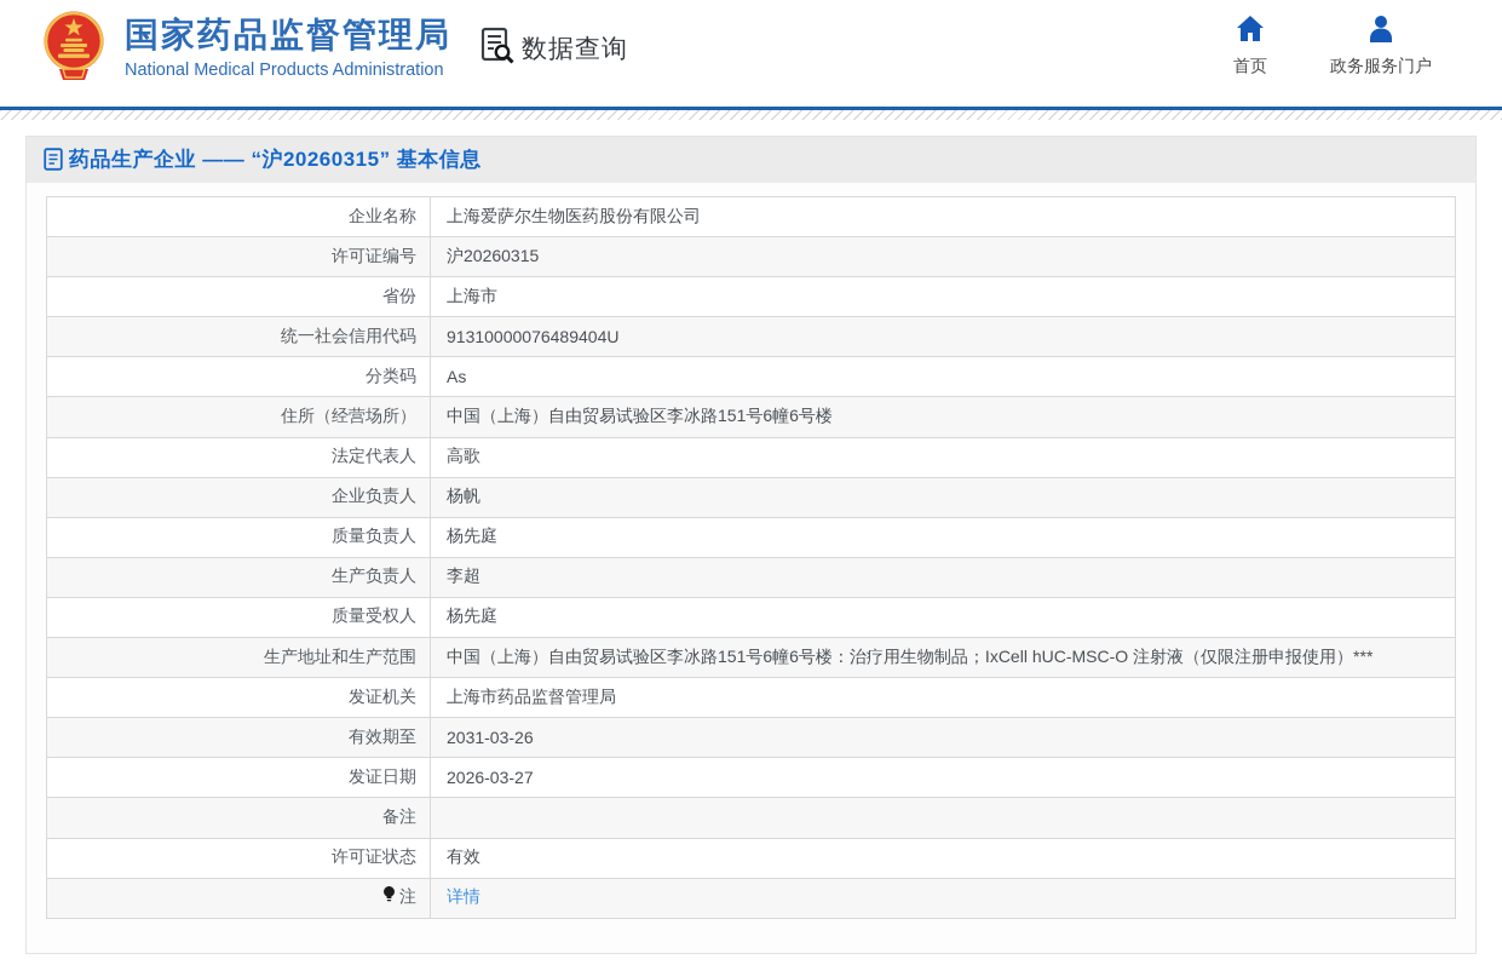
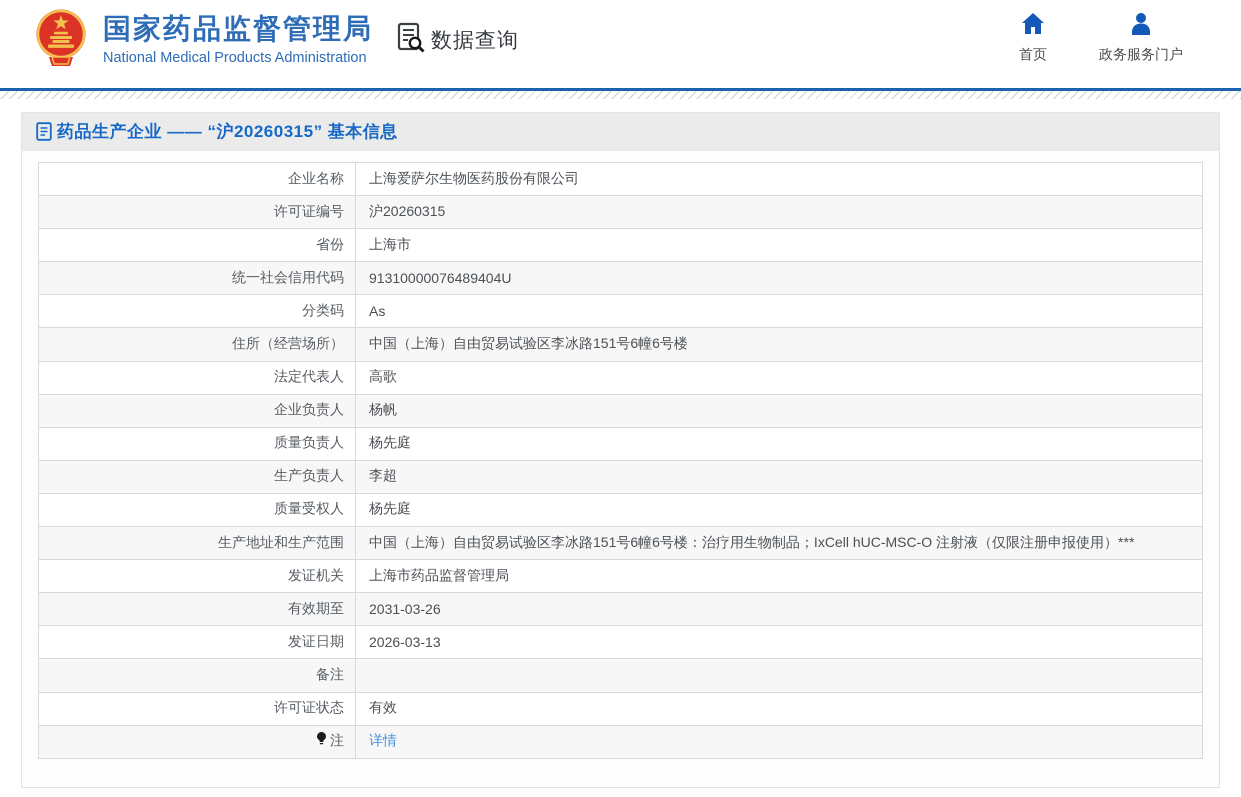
  国家药品监督管理局
  National Medical Products Administration
  数据查询
  首页
  政务服务门户
  药品生产企业 —— “沪20260315” 基本信息
  企业名称	上海爱萨尔生物医药股份有限公司
  许可证编号	沪20260315
  省份	上海市
  统一社会信用代码	91310000076489404U
  分类码	As
  住所（经营场所）	中国（上海）自由贸易试验区李冰路151号6幢6号楼
  法定代表人	高歌
  企业负责人	杨帆
  质量负责人	杨先庭
  生产负责人	李超
  质量受权人	杨先庭
  生产地址和生产范围	中国（上海）自由贸易试验区李冰路151号6幢6号楼：治疗用生物制品；IxCell hUC-MSC-O 注射液（仅限注册申报使用）***
  发证机关	上海市药品监督管理局
  有效期至	2031-03-26
- 发证日期	2026-03-27
+ 发证日期	2026-03-13
  备注
  许可证状态	有效
  注	详情
